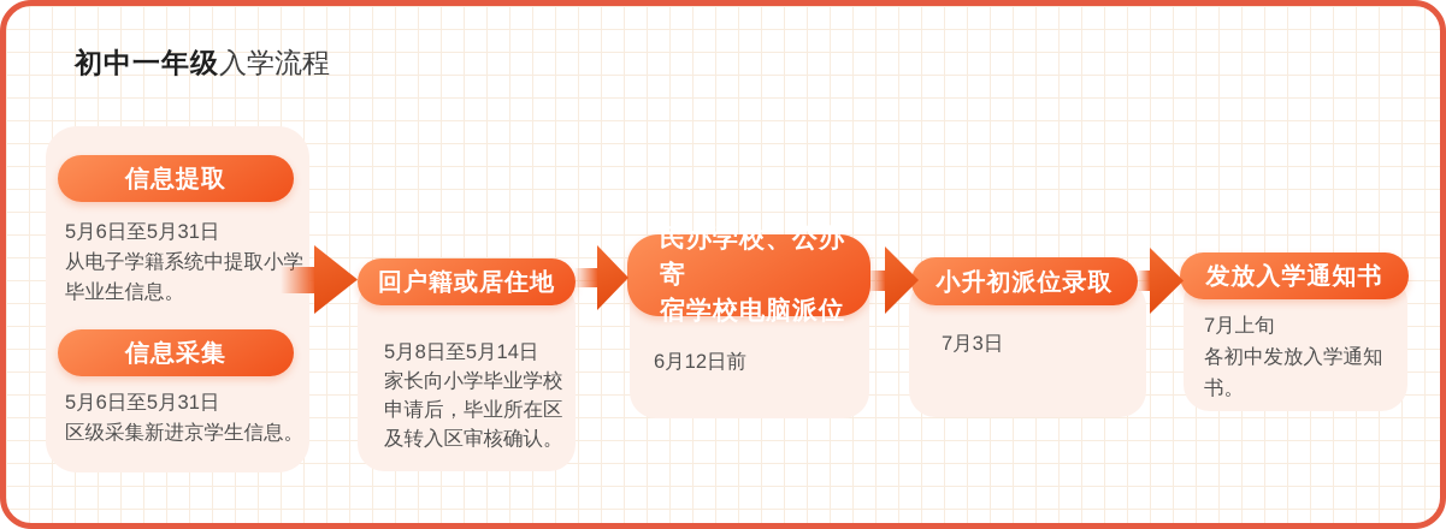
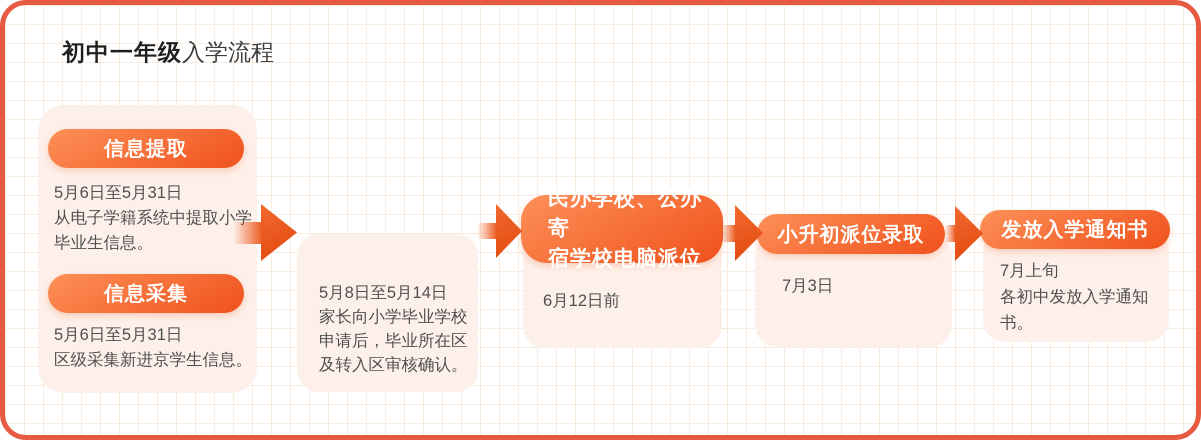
  初中一年级入学流程
  信息提取
  5月6日至5月31日
  从电子学籍系统中提取小学
  毕业生信息。
  信息采集
  5月6日至5月31日
  区级采集新进京学生信息。
- 回户籍或居住地
  5月8日至5月14日
  家长向小学毕业学校
  申请后，毕业所在区
  及转入区审核确认。
  民办学校、公办寄
  宿学校电脑派位
  6月12日前
  小升初派位录取
  7月3日
  发放入学通知书
  7月上旬
  各初中发放入学通知
  书。
